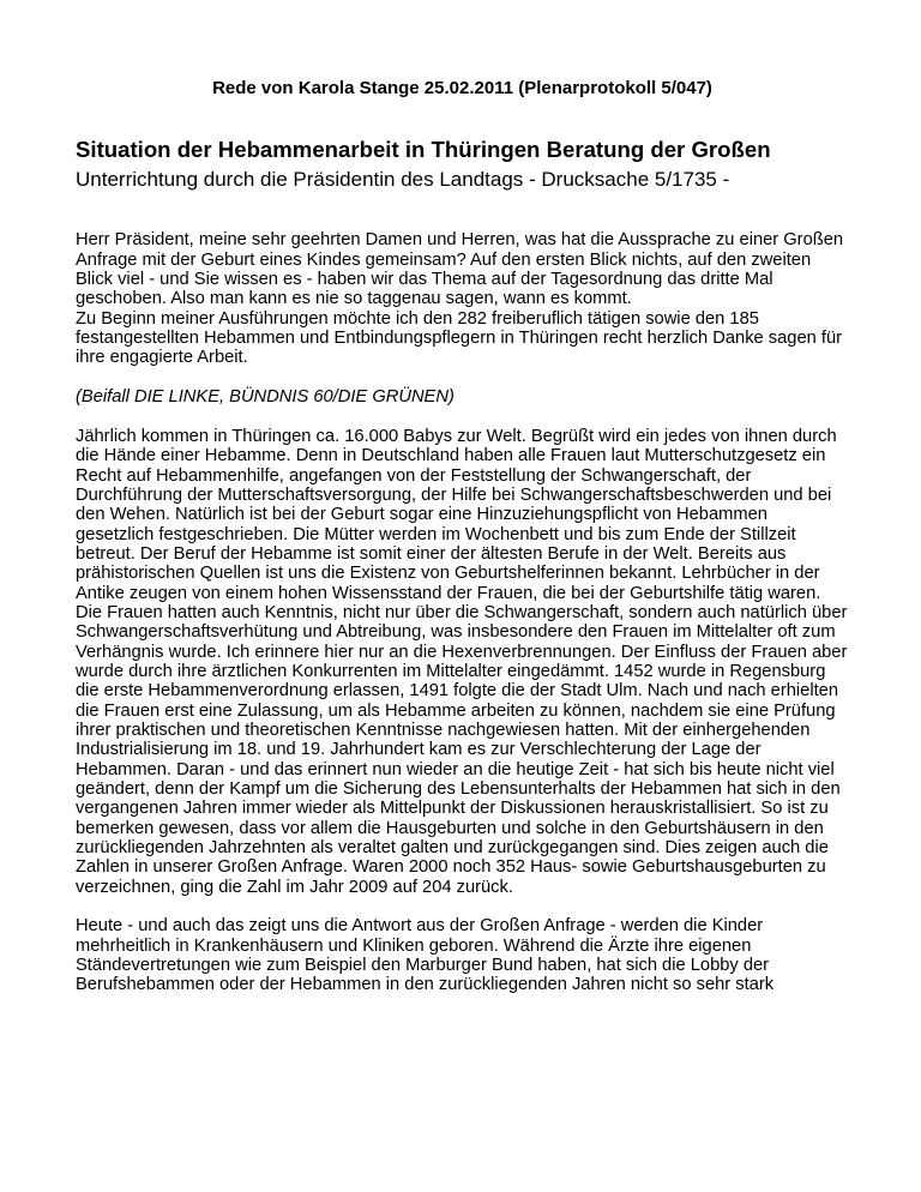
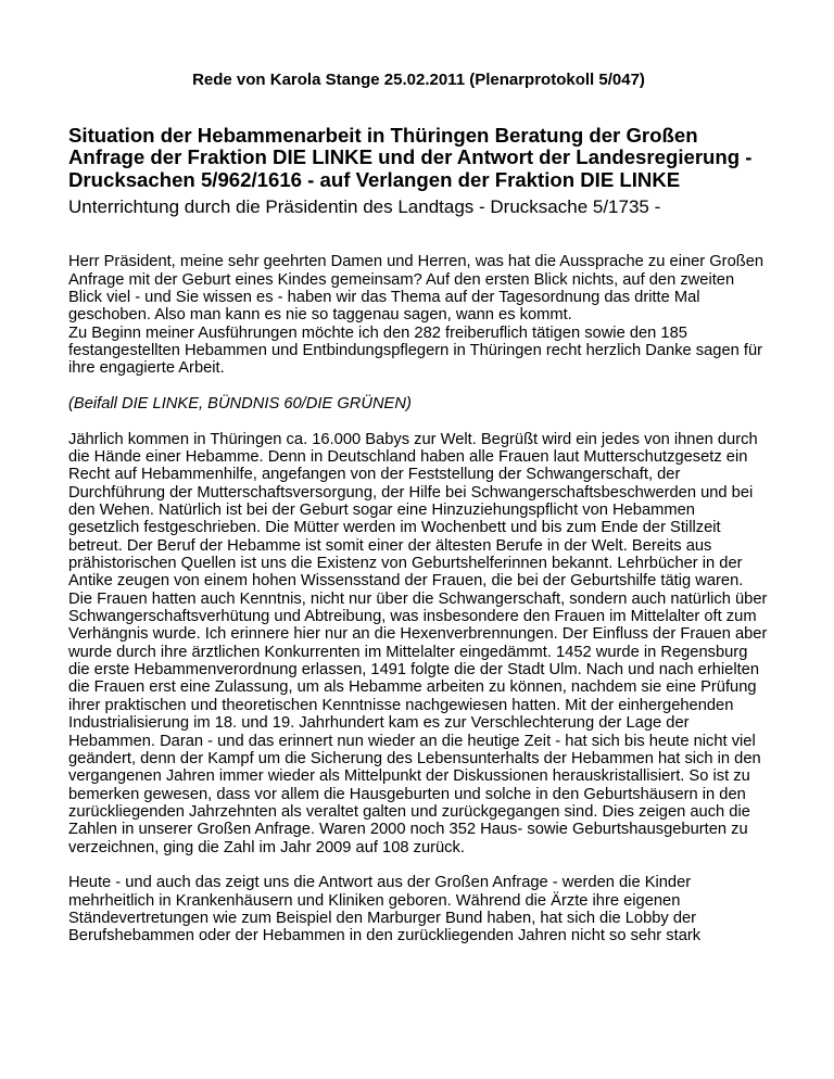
  Rede von Karola Stange 25.02.2011 (Plenarprotokoll 5/047)
  Situation der Hebammenarbeit in Thüringen Beratung der Großen
+ Anfrage der Fraktion DIE LINKE und der Antwort der Landesregierung -
+ Drucksachen 5/962/1616 - auf Verlangen der Fraktion DIE LINKE
  Unterrichtung durch die Präsidentin des Landtags - Drucksache 5/1735 -
  Herr Präsident, meine sehr geehrten Damen und Herren, was hat die Aussprache zu einer Großen Anfrage mit der Geburt eines Kindes gemeinsam? Auf den ersten Blick nichts, auf den zweiten Blick viel - und Sie wissen es - haben wir das Thema auf der Tagesordnung das dritte Mal geschoben. Also man kann es nie so taggenau sagen, wann es kommt.
  Zu Beginn meiner Ausführungen möchte ich den 282 freiberuflich tätigen sowie den 185 festangestellten Hebammen und Entbindungspflegern in Thüringen recht herzlich Danke sagen für ihre engagierte Arbeit.
  (Beifall DIE LINKE, BÜNDNIS 60/DIE GRÜNEN)
- Jährlich kommen in Thüringen ca. 16.000 Babys zur Welt. Begrüßt wird ein jedes von ihnen durch die Hände einer Hebamme. Denn in Deutschland haben alle Frauen laut Mutterschutzgesetz ein Recht auf Hebammenhilfe, angefangen von der Feststellung der Schwangerschaft, der Durchführung der Mutterschaftsversorgung, der Hilfe bei Schwangerschaftsbeschwerden und bei den Wehen. Natürlich ist bei der Geburt sogar eine Hinzuziehungspflicht von Hebammen gesetzlich festgeschrieben. Die Mütter werden im Wochenbett und bis zum Ende der Stillzeit betreut. Der Beruf der Hebamme ist somit einer der ältesten Berufe in der Welt. Bereits aus prähistorischen Quellen ist uns die Existenz von Geburtshelferinnen bekannt. Lehrbücher in der Antike zeugen von einem hohen Wissensstand der Frauen, die bei der Geburtshilfe tätig waren. Die Frauen hatten auch Kenntnis, nicht nur über die Schwangerschaft, sondern auch natürlich über Schwangerschaftsverhütung und Abtreibung, was insbesondere den Frauen im Mittelalter oft zum Verhängnis wurde. Ich erinnere hier nur an die Hexenverbrennungen. Der Einfluss der Frauen aber wurde durch ihre ärztlichen Konkurrenten im Mittelalter eingedämmt. 1452 wurde in Regensburg die erste Hebammenverordnung erlassen, 1491 folgte die der Stadt Ulm. Nach und nach erhielten die Frauen erst eine Zulassung, um als Hebamme arbeiten zu können, nachdem sie eine Prüfung ihrer praktischen und theoretischen Kenntnisse nachgewiesen hatten. Mit der einhergehenden Industrialisierung im 18. und 19. Jahrhundert kam es zur Verschlechterung der Lage der Hebammen. Daran - und das erinnert nun wieder an die heutige Zeit - hat sich bis heute nicht viel geändert, denn der Kampf um die Sicherung des Lebensunterhalts der Hebammen hat sich in den vergangenen Jahren immer wieder als Mittelpunkt der Diskussionen herauskristallisiert. So ist zu bemerken gewesen, dass vor allem die Hausgeburten und solche in den Geburtshäusern in den zurückliegenden Jahrzehnten als veraltet galten und zurückgegangen sind. Dies zeigen auch die Zahlen in unserer Großen Anfrage. Waren 2000 noch 352 Haus- sowie Geburtshausgeburten zu verzeichnen, ging die Zahl im Jahr 2009 auf 204 zurück.
+ Jährlich kommen in Thüringen ca. 16.000 Babys zur Welt. Begrüßt wird ein jedes von ihnen durch die Hände einer Hebamme. Denn in Deutschland haben alle Frauen laut Mutterschutzgesetz ein Recht auf Hebammenhilfe, angefangen von der Feststellung der Schwangerschaft, der Durchführung der Mutterschaftsversorgung, der Hilfe bei Schwangerschaftsbeschwerden und bei den Wehen. Natürlich ist bei der Geburt sogar eine Hinzuziehungspflicht von Hebammen gesetzlich festgeschrieben. Die Mütter werden im Wochenbett und bis zum Ende der Stillzeit betreut. Der Beruf der Hebamme ist somit einer der ältesten Berufe in der Welt. Bereits aus prähistorischen Quellen ist uns die Existenz von Geburtshelferinnen bekannt. Lehrbücher in der Antike zeugen von einem hohen Wissensstand der Frauen, die bei der Geburtshilfe tätig waren. Die Frauen hatten auch Kenntnis, nicht nur über die Schwangerschaft, sondern auch natürlich über Schwangerschaftsverhütung und Abtreibung, was insbesondere den Frauen im Mittelalter oft zum Verhängnis wurde. Ich erinnere hier nur an die Hexenverbrennungen. Der Einfluss der Frauen aber wurde durch ihre ärztlichen Konkurrenten im Mittelalter eingedämmt. 1452 wurde in Regensburg die erste Hebammenverordnung erlassen, 1491 folgte die der Stadt Ulm. Nach und nach erhielten die Frauen erst eine Zulassung, um als Hebamme arbeiten zu können, nachdem sie eine Prüfung ihrer praktischen und theoretischen Kenntnisse nachgewiesen hatten. Mit der einhergehenden Industrialisierung im 18. und 19. Jahrhundert kam es zur Verschlechterung der Lage der Hebammen. Daran - und das erinnert nun wieder an die heutige Zeit - hat sich bis heute nicht viel geändert, denn der Kampf um die Sicherung des Lebensunterhalts der Hebammen hat sich in den vergangenen Jahren immer wieder als Mittelpunkt der Diskussionen herauskristallisiert. So ist zu bemerken gewesen, dass vor allem die Hausgeburten und solche in den Geburtshäusern in den zurückliegenden Jahrzehnten als veraltet galten und zurückgegangen sind. Dies zeigen auch die Zahlen in unserer Großen Anfrage. Waren 2000 noch 352 Haus- sowie Geburtshausgeburten zu verzeichnen, ging die Zahl im Jahr 2009 auf 108 zurück.
  Heute - und auch das zeigt uns die Antwort aus der Großen Anfrage - werden die Kinder mehrheitlich in Krankenhäusern und Kliniken geboren. Während die Ärzte ihre eigenen Ständevertretungen wie zum Beispiel den Marburger Bund haben, hat sich die Lobby der Berufshebammen oder der Hebammen in den zurückliegenden Jahren nicht so sehr stark
